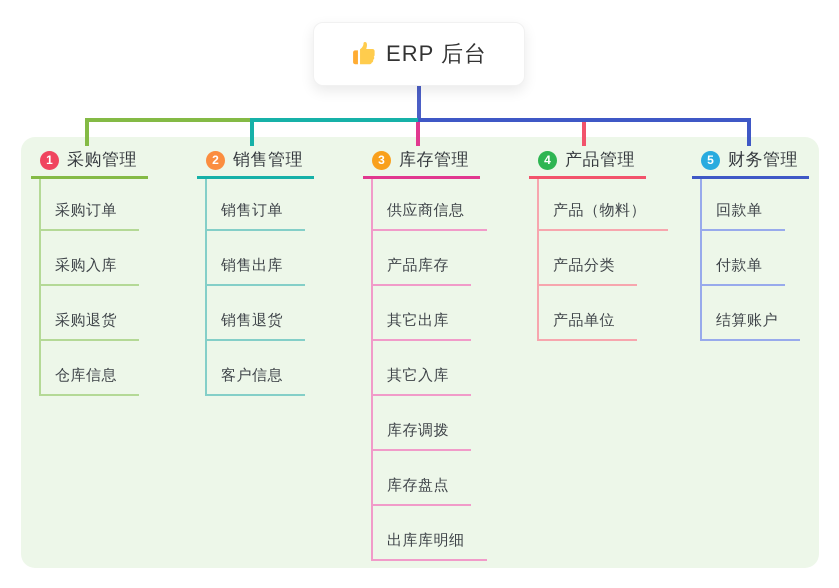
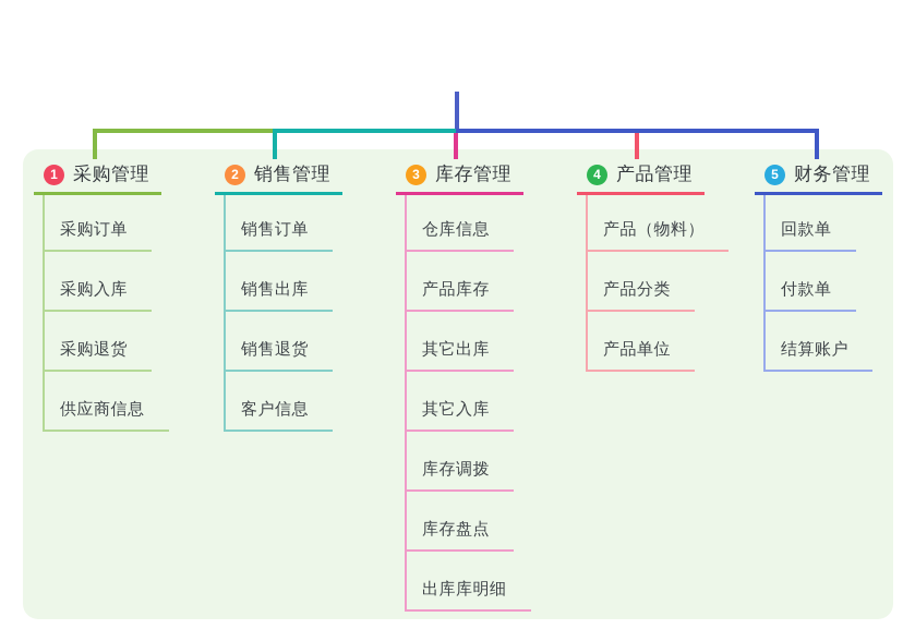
- ERP 后台
  1
  采购管理
  采购订单
  采购入库
  采购退货
- 仓库信息
+ 供应商信息
  2
  销售管理
  销售订单
  销售出库
  销售退货
  客户信息
  3
  库存管理
- 供应商信息
+ 仓库信息
  产品库存
  其它出库
  其它入库
  库存调拨
  库存盘点
  出库库明细
  4
  产品管理
  产品（物料）
  产品分类
  产品单位
  5
  财务管理
  回款单
  付款单
  结算账户
